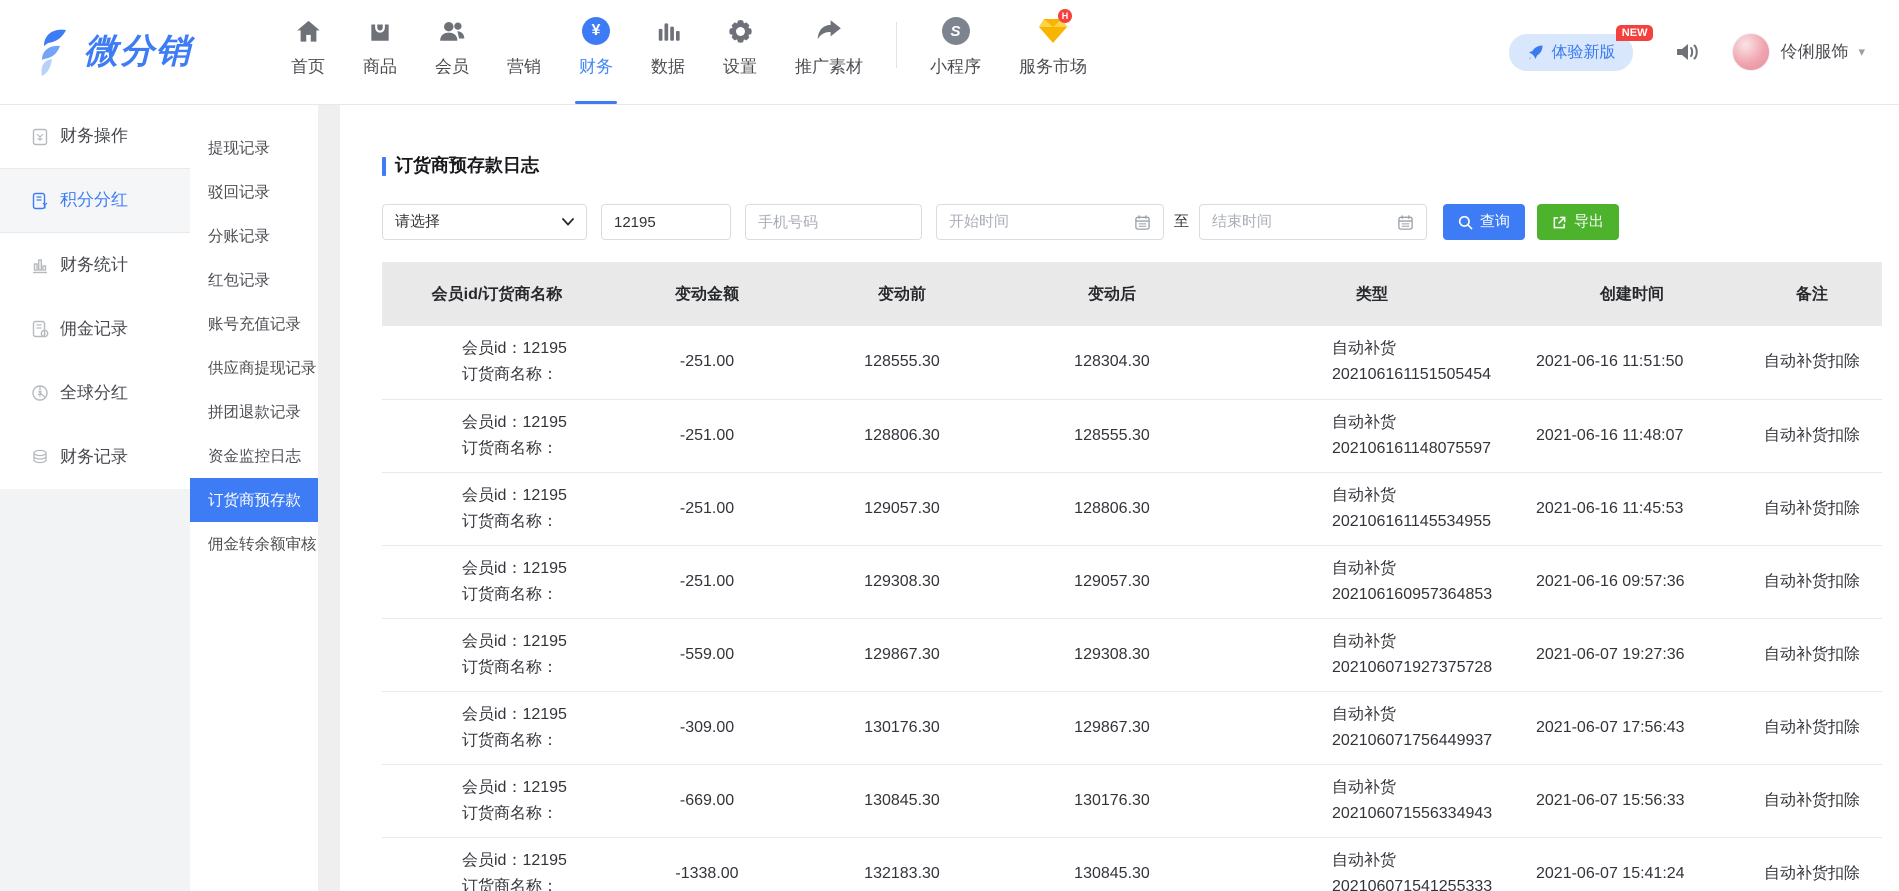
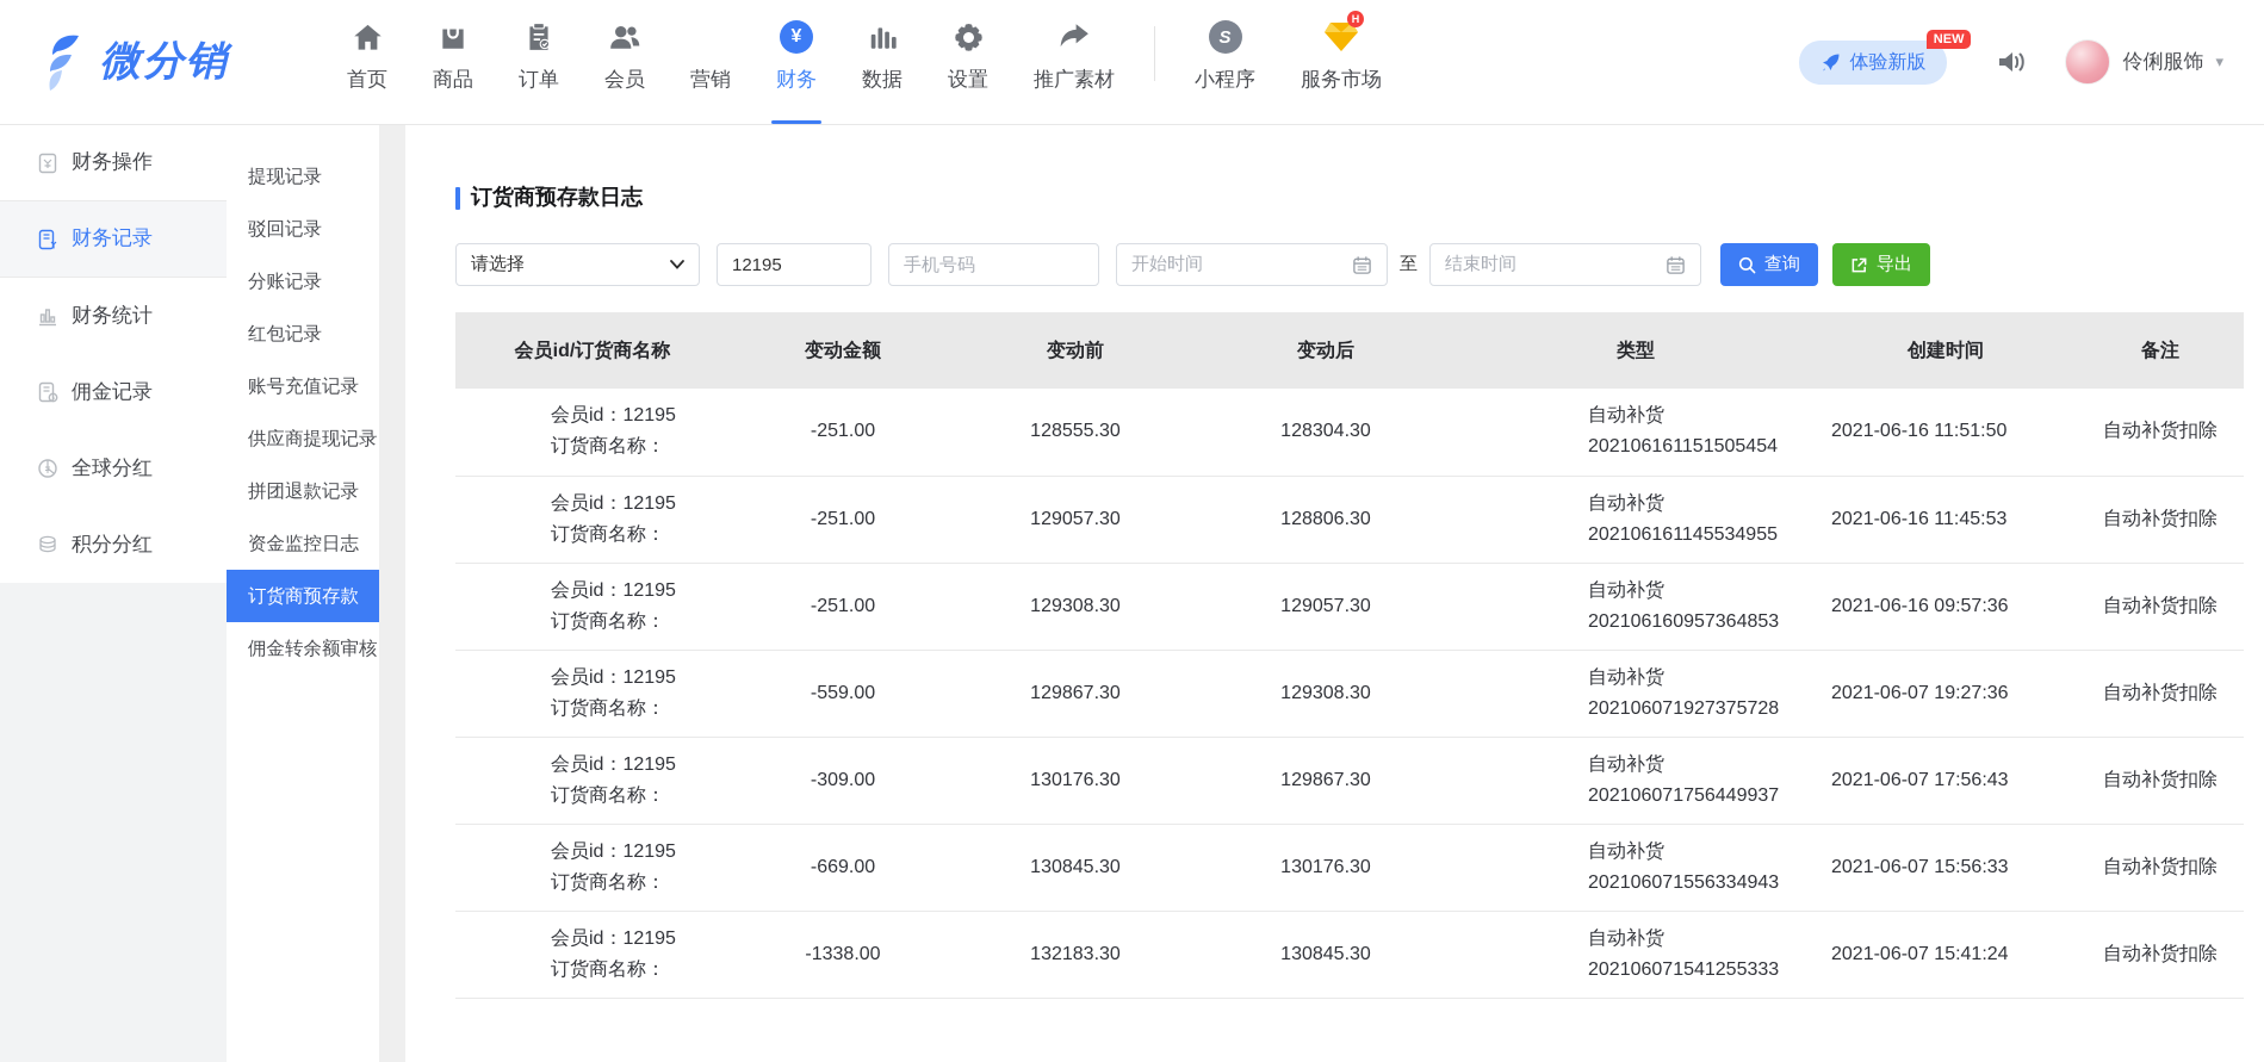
  微分销
  首页
  商品
+ 订单
  会员
  营销
  ¥
  财务
  数据
  设置
  推广素材
  S
  小程序
  H
  服务市场
  体验新版
  NEW
  伶俐服饰
  ▾
  财务操作
- 积分分红
+ 财务记录
  财务统计
  佣金记录
  全球分红
- 财务记录
+ 积分分红
  提现记录
  驳回记录
  分账记录
  红包记录
  账号充值记录
  供应商提现记录
  拼团退款记录
  资金监控日志
  订货商预存款
  佣金转余额审核
  订货商预存款日志
  请选择
  12195
  手机号码
  开始时间
  至
  结束时间
  查询
  导出
  会员id/订货商名称	变动金额	变动前	变动后	类型	创建时间	备注
  会员id：12195订货商名称：	-251.00	128555.30	128304.30	自动补货202106161151505454	2021-06-16 11:51:50	自动补货扣除
- 会员id：12195订货商名称：	-251.00	128806.30	128555.30	自动补货202106161148075597	2021-06-16 11:48:07	自动补货扣除
  会员id：12195订货商名称：	-251.00	129057.30	128806.30	自动补货202106161145534955	2021-06-16 11:45:53	自动补货扣除
  会员id：12195订货商名称：	-251.00	129308.30	129057.30	自动补货202106160957364853	2021-06-16 09:57:36	自动补货扣除
  会员id：12195订货商名称：	-559.00	129867.30	129308.30	自动补货202106071927375728	2021-06-07 19:27:36	自动补货扣除
  会员id：12195订货商名称：	-309.00	130176.30	129867.30	自动补货202106071756449937	2021-06-07 17:56:43	自动补货扣除
  会员id：12195订货商名称：	-669.00	130845.30	130176.30	自动补货202106071556334943	2021-06-07 15:56:33	自动补货扣除
  会员id：12195订货商名称：	-1338.00	132183.30	130845.30	自动补货202106071541255333	2021-06-07 15:41:24	自动补货扣除
